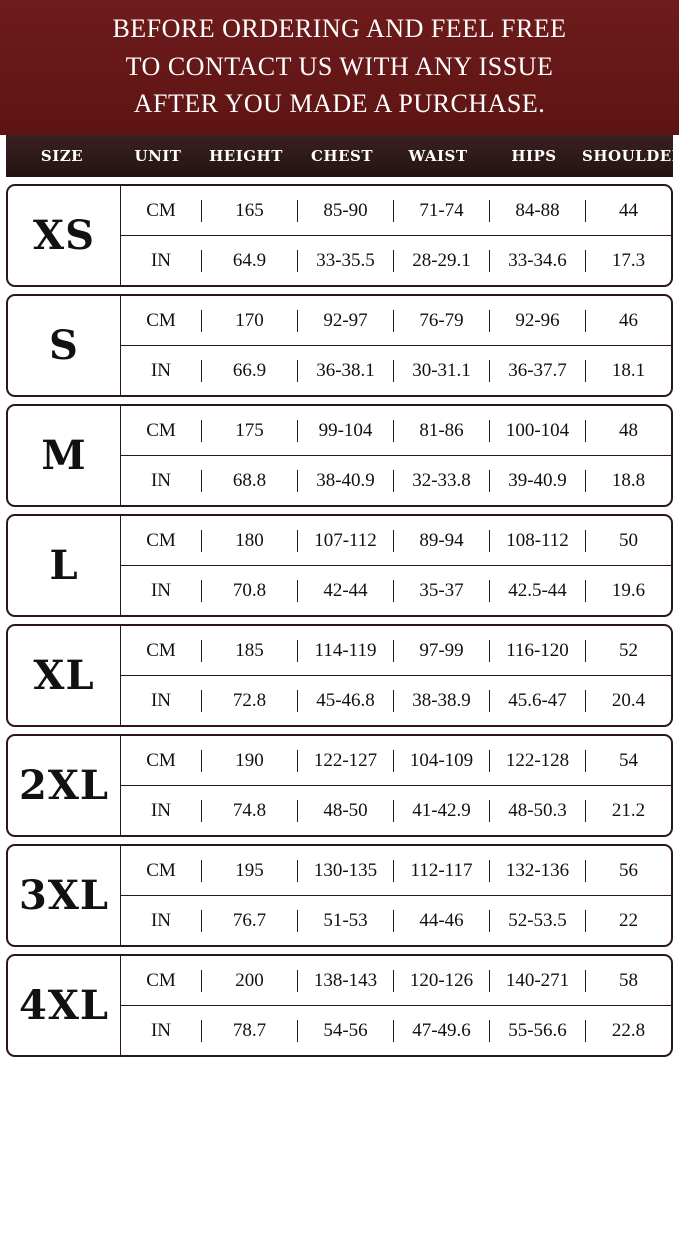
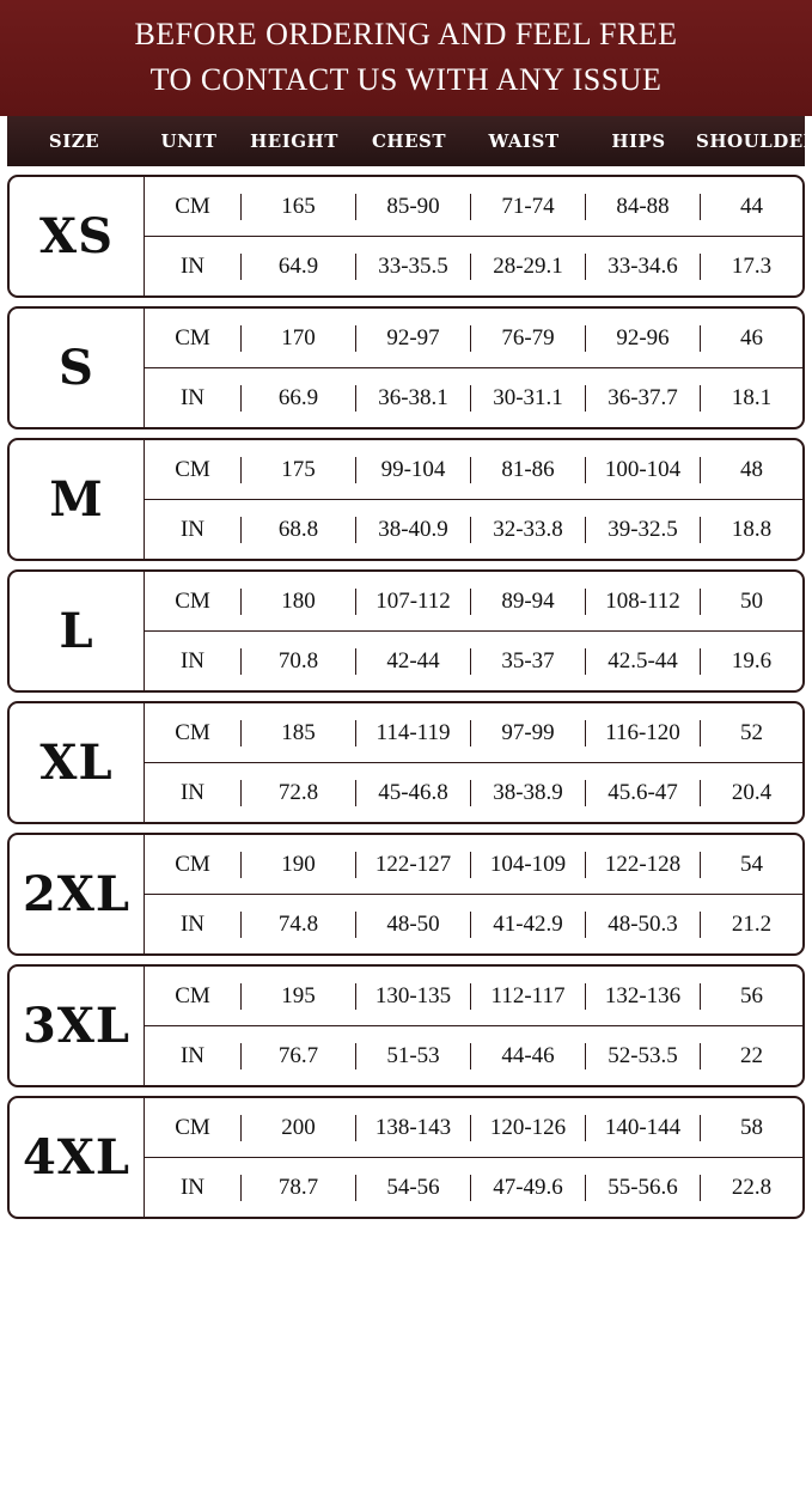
  BEFORE ORDERING AND FEEL FREE
  TO CONTACT US WITH ANY ISSUE
- AFTER YOU MADE A PURCHASE.
  SIZE
  UNIT
  HEIGHT
  CHEST
  WAIST
  HIPS
  SHOULDER
  XS
  CM
  165
  85-90
  71-74
  84-88
  44
  IN
  64.9
  33-35.5
  28-29.1
  33-34.6
  17.3
  S
  CM
  170
  92-97
  76-79
  92-96
  46
  IN
  66.9
  36-38.1
  30-31.1
  36-37.7
  18.1
  M
  CM
  175
  99-104
  81-86
  100-104
  48
  IN
  68.8
  38-40.9
  32-33.8
- 39-40.9
+ 39-32.5
  18.8
  L
  CM
  180
  107-112
  89-94
  108-112
  50
  IN
  70.8
  42-44
  35-37
  42.5-44
  19.6
  XL
  CM
  185
  114-119
  97-99
  116-120
  52
  IN
  72.8
  45-46.8
  38-38.9
  45.6-47
  20.4
  2XL
  CM
  190
  122-127
  104-109
  122-128
  54
  IN
  74.8
  48-50
  41-42.9
  48-50.3
  21.2
  3XL
  CM
  195
  130-135
  112-117
  132-136
  56
  IN
  76.7
  51-53
  44-46
  52-53.5
  22
  4XL
  CM
  200
  138-143
  120-126
- 140-271
+ 140-144
  58
  IN
  78.7
  54-56
  47-49.6
  55-56.6
  22.8
